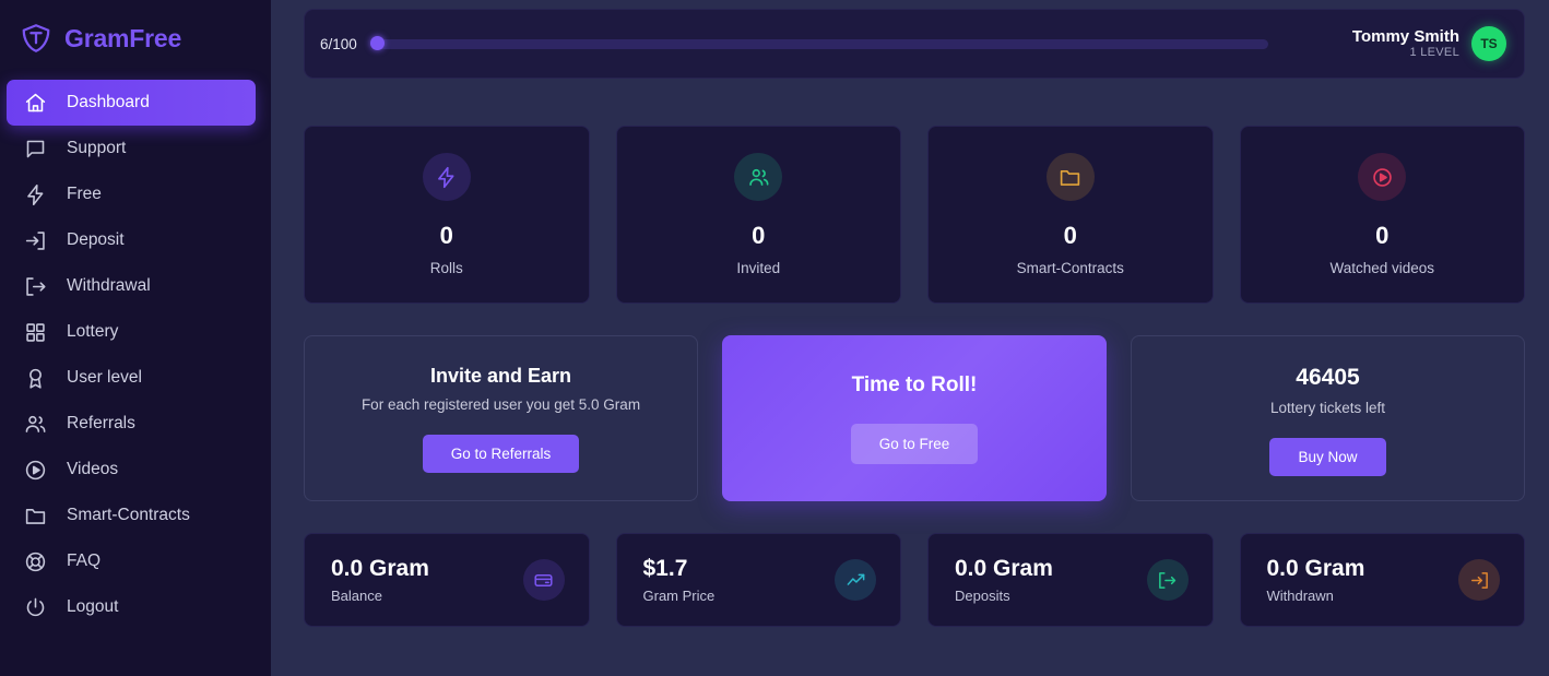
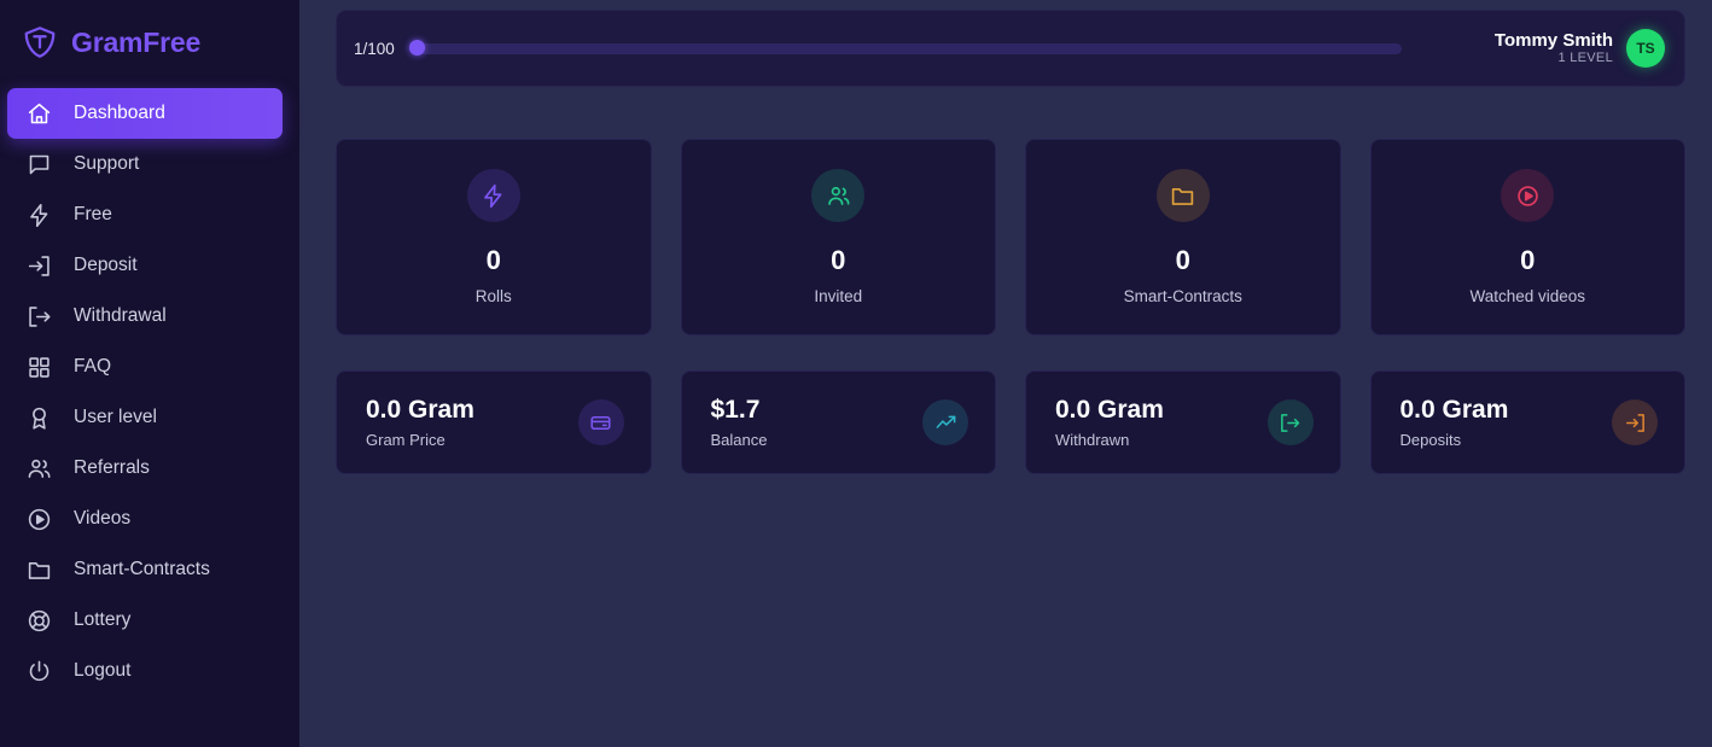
  GramFree
  Dashboard
  Support
  Free
  Deposit
  Withdrawal
- Lottery
+ FAQ
  User level
  Referrals
  Videos
  Smart-Contracts
- FAQ
+ Lottery
  Logout
- 6/100
+ 1/100
  Tommy Smith
  1 LEVEL
  TS
  0
  Rolls
  0
  Invited
  0
  Smart-Contracts
  0
  Watched videos
- Invite and Earn
- For each registered user you get 5.0 Gram
- Go to Referrals
- Time to Roll!
- Go to Free
- 46405
- Lottery tickets left
- Buy Now
  0.0 Gram
- Balance
+ Gram Price
  $1.7
- Gram Price
+ Balance
  0.0 Gram
- Deposits
+ Withdrawn
  0.0 Gram
- Withdrawn
+ Deposits
